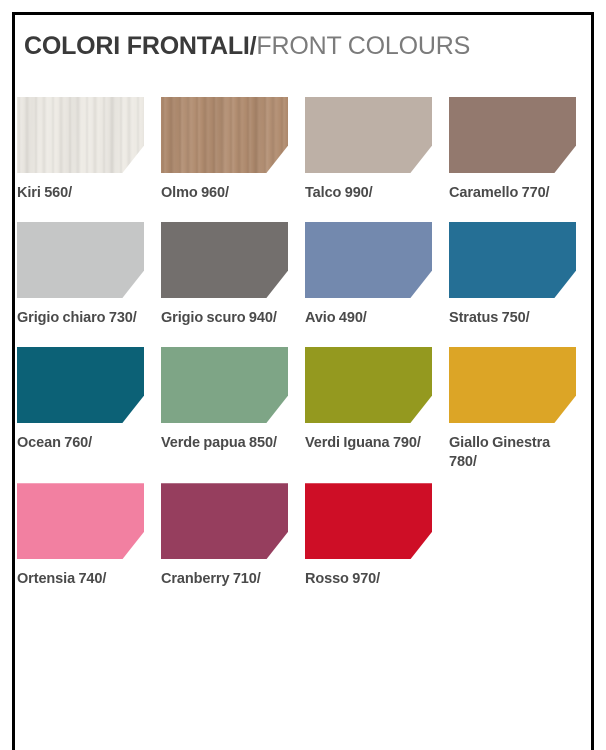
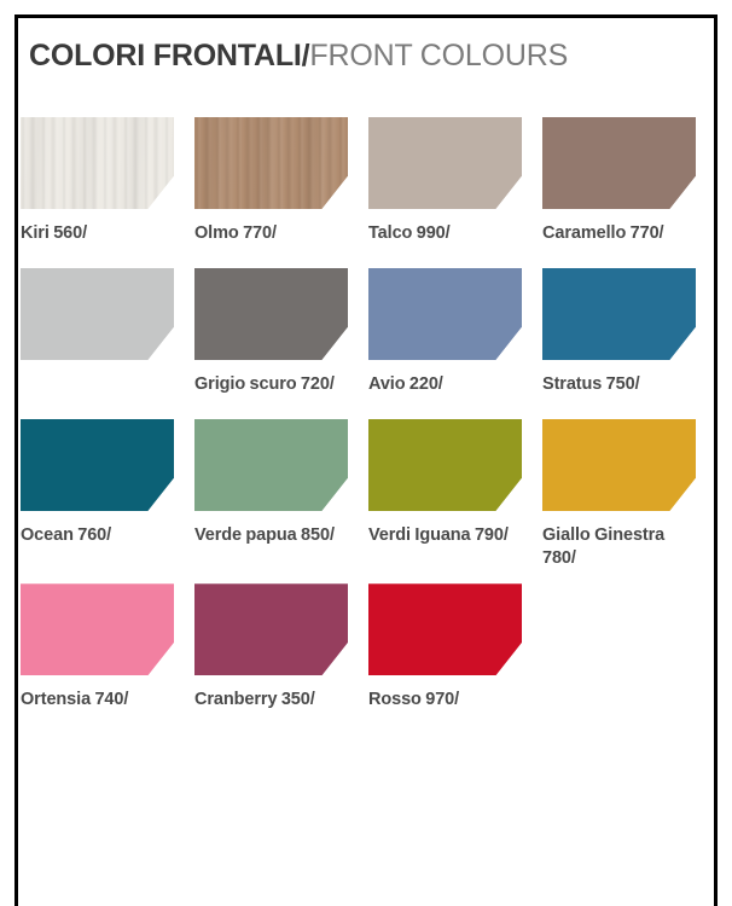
  COLORI FRONTALI/FRONT COLOURS
  Kiri 560/
- Olmo 960/
+ Olmo 770/
  Talco 990/
  Caramello 770/
- Grigio chiaro 730/
- Grigio scuro 940/
+ Grigio scuro 720/
- Avio 490/
+ Avio 220/
  Stratus 750/
  Ocean 760/
  Verde papua 850/
  Verdi Iguana 790/
  Giallo Ginestra 780/
  Ortensia 740/
- Cranberry 710/
+ Cranberry 350/
  Rosso 970/
